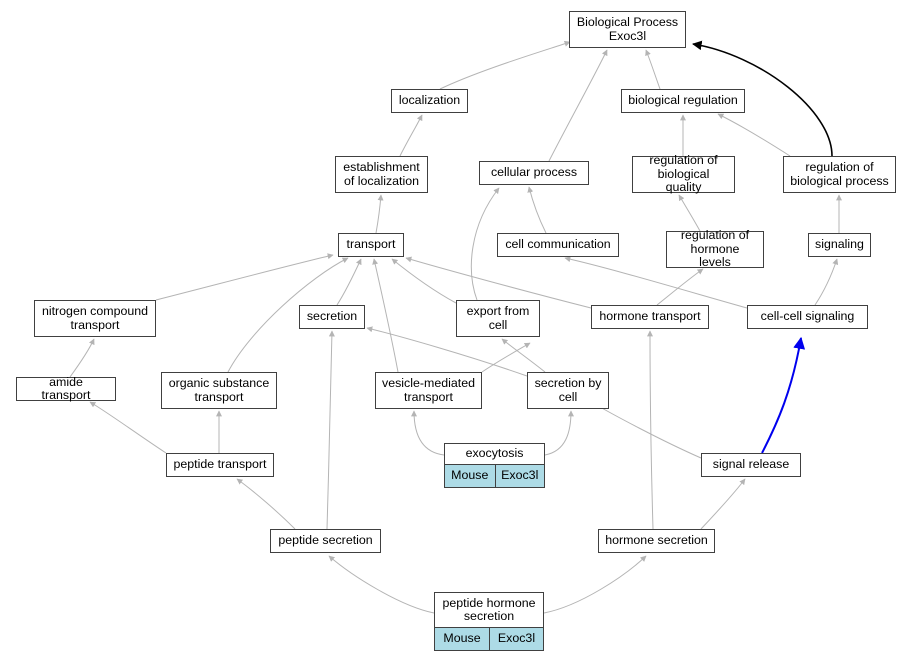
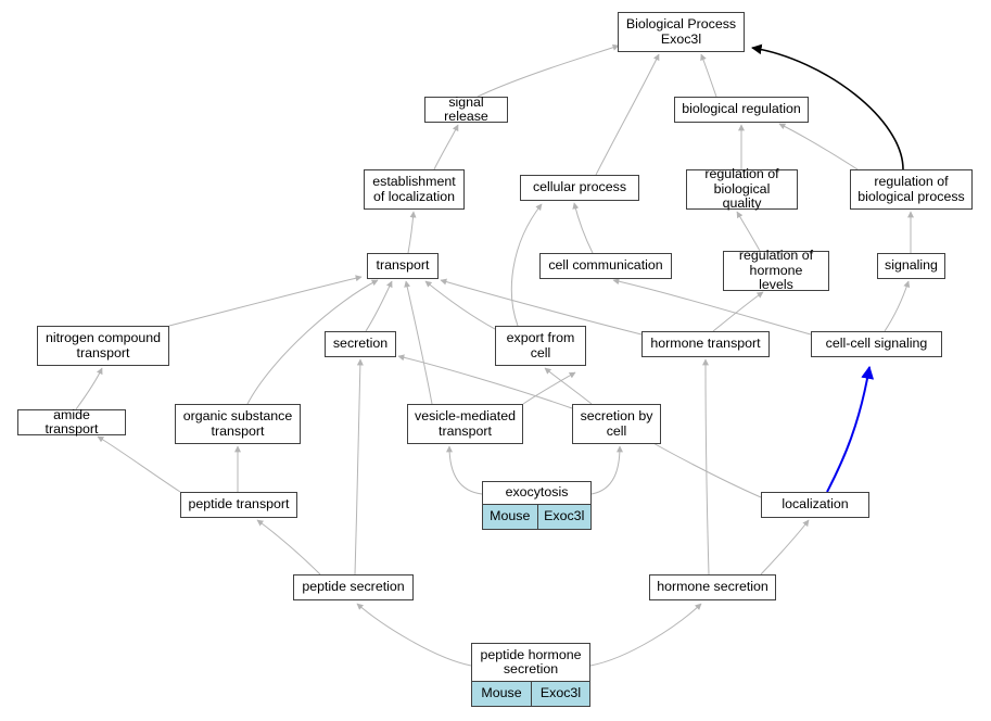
  Biological Process
  Exoc3l
- localization
+ signal release
  biological regulation
  establishment
  of localization
  cellular process
  regulation of
  biological quality
  regulation of
  biological process
  transport
  cell communication
  regulation of
  hormone levels
  signaling
  nitrogen compound
  transport
  secretion
  export from
  cell
  hormone transport
  cell-cell signaling
  amide transport
  organic substance
  transport
  vesicle-mediated
  transport
  secretion by
  cell
  exocytosis
  Mouse
  Exoc3l
  peptide transport
- signal release
+ localization
  peptide secretion
  hormone secretion
  peptide hormone
  secretion
  Mouse
  Exoc3l
